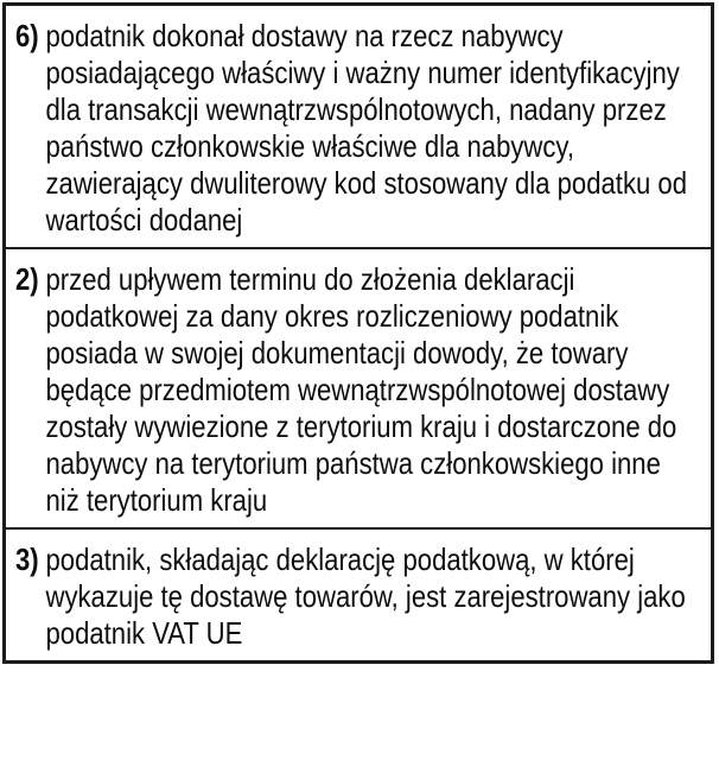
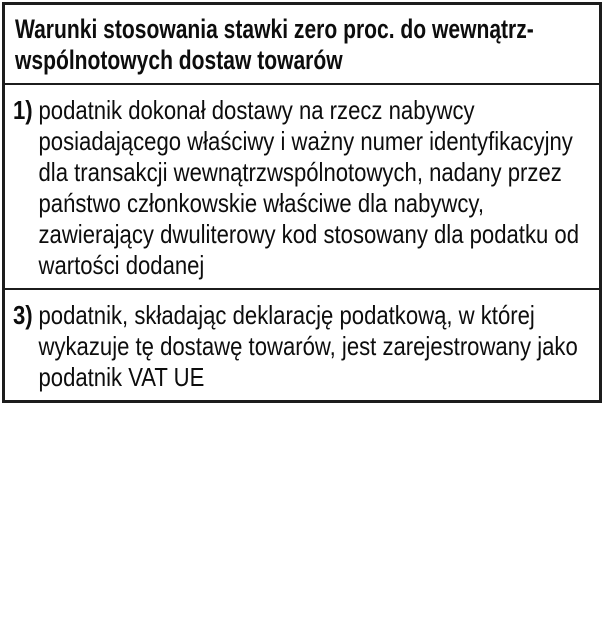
+ Warunki stosowania stawki zero proc. do wewnątrz-
+ wspólnotowych dostaw towarów
- 6)
+ 1)
  podatnik dokonał dostawy na rzecz nabywcy
  posiadającego właściwy i ważny numer identyfikacyjny
  dla transakcji wewnątrzwspólnotowych, nadany przez
  państwo członkowskie właściwe dla nabywcy,
  zawierający dwuliterowy kod stosowany dla podatku od
  wartości dodanej
- 2)
- przed upływem terminu do złożenia deklaracji
- podatkowej za dany okres rozliczeniowy podatnik
- posiada w swojej dokumentacji dowody, że towary
- będące przedmiotem wewnątrzwspólnotowej dostawy
- zostały wywiezione z terytorium kraju i dostarczone do
- nabywcy na terytorium państwa członkowskiego inne
- niż terytorium kraju
  3)
  podatnik, składając deklarację podatkową, w której
  wykazuje tę dostawę towarów, jest zarejestrowany jako
  podatnik VAT UE
